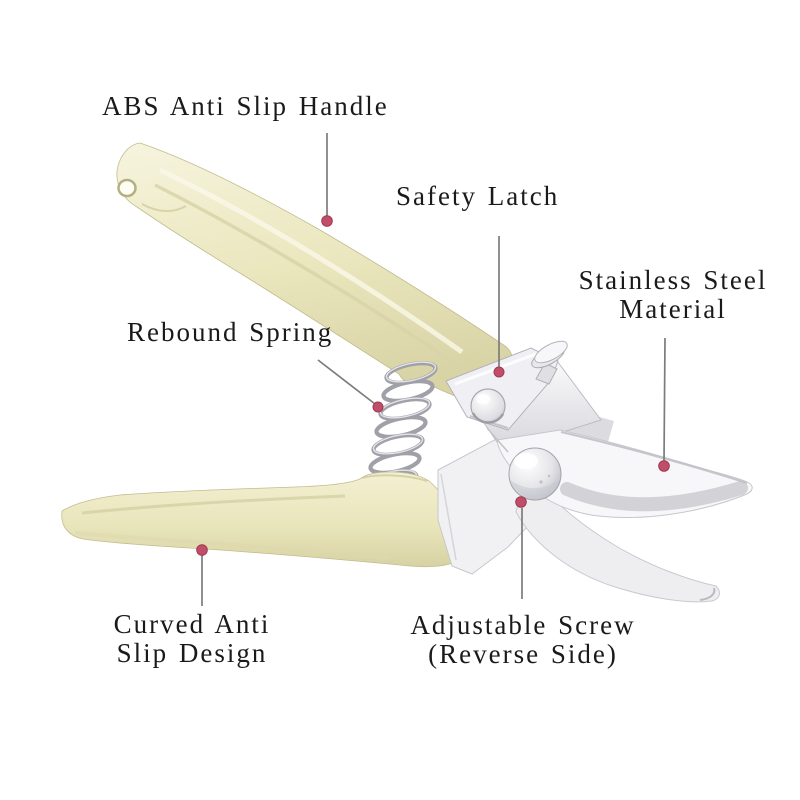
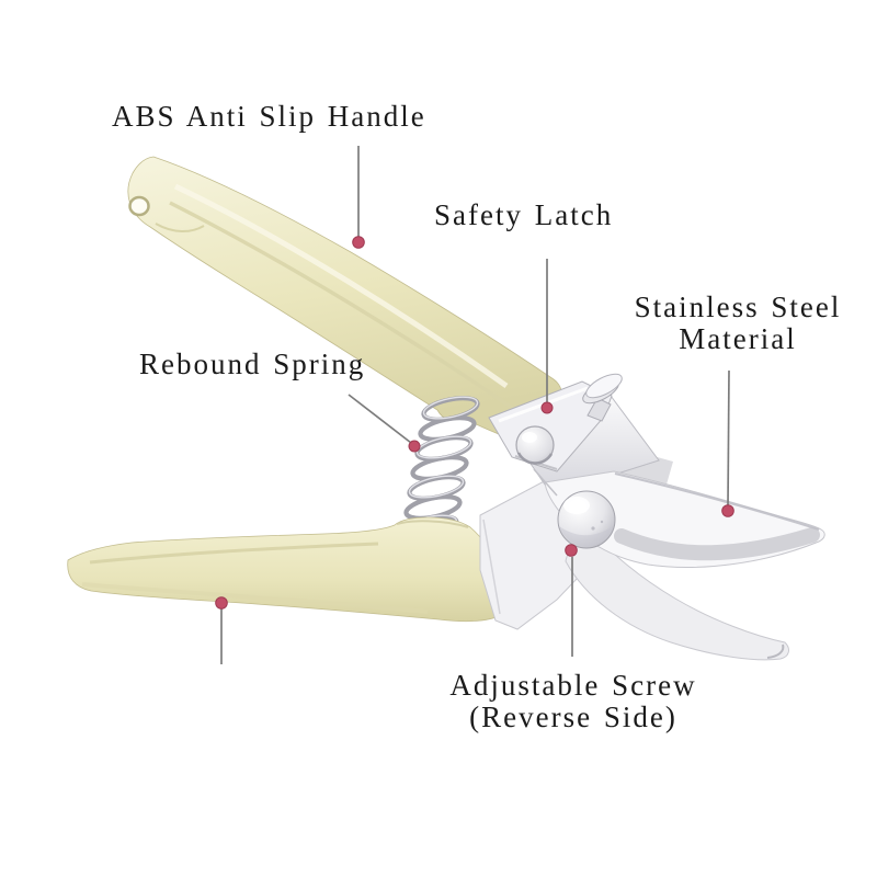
  ABS Anti Slip Handle
  Safety Latch
  Stainless Steel
  Material
  Rebound Spring
- Curved Anti
- Slip Design
  Adjustable Screw
  (Reverse Side)
